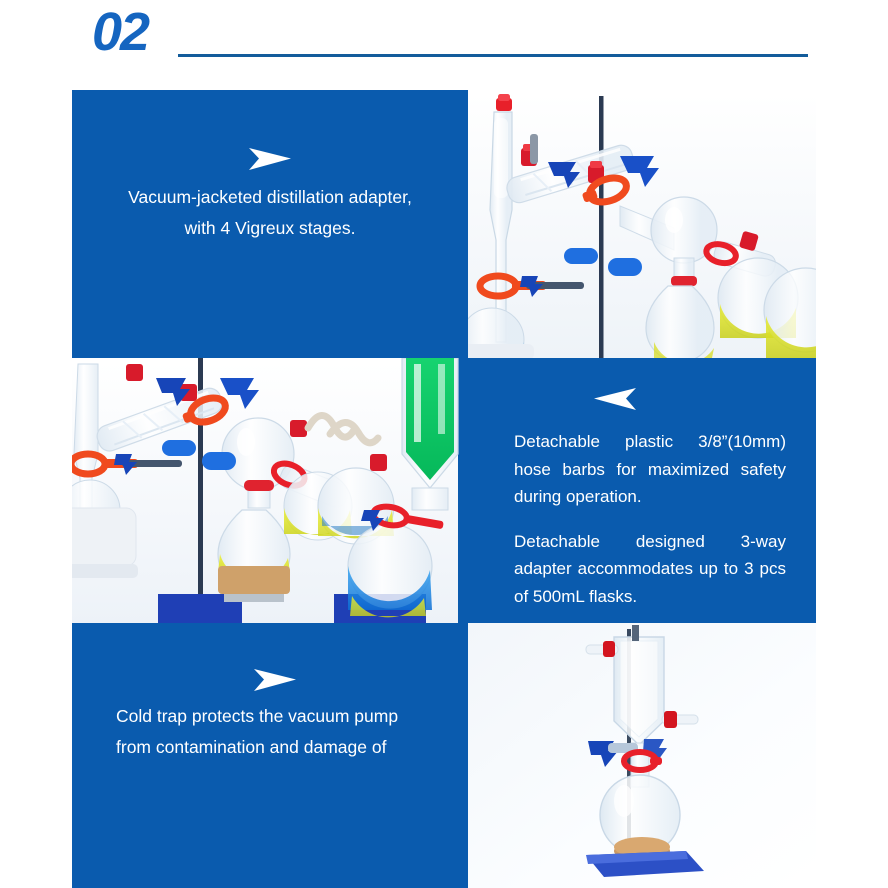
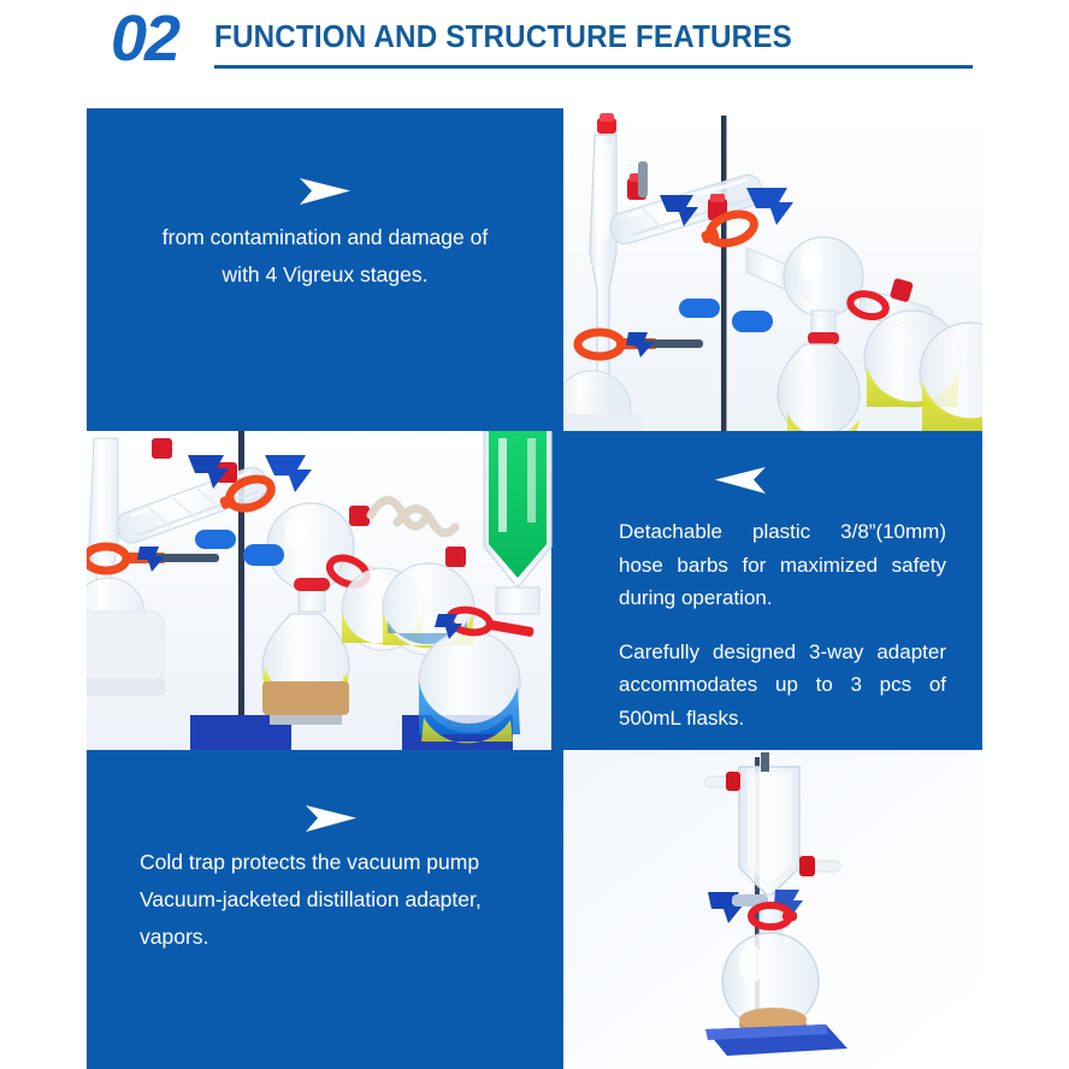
  02
+ FUNCTION AND STRUCTURE FEATURES
- Vacuum-jacketed distillation adapter,
+ from contamination and damage of
  with 4 Vigreux stages.
  Detachable plastic 3/8”(10mm) hose barbs for maximized safety during operation.
- Detachable designed 3-way adapter accommodates up to 3 pcs of 500mL flasks.
+ Carefully designed 3-way adapter accommodates up to 3 pcs of 500mL flasks.
  Cold trap protects the vacuum pump
- from contamination and damage of
+ Vacuum-jacketed distillation adapter,
+ vapors.
